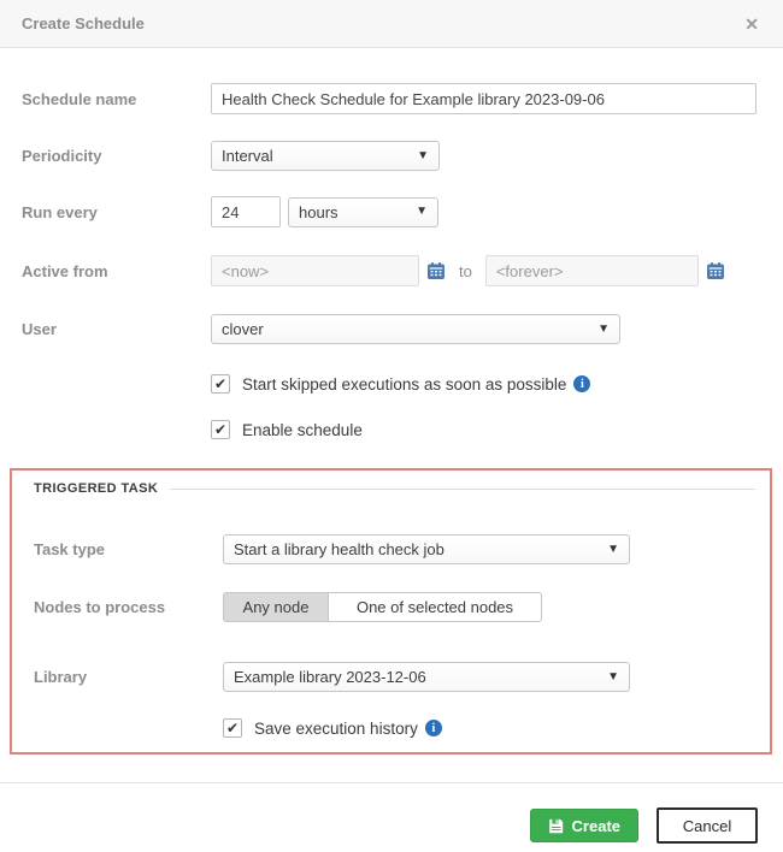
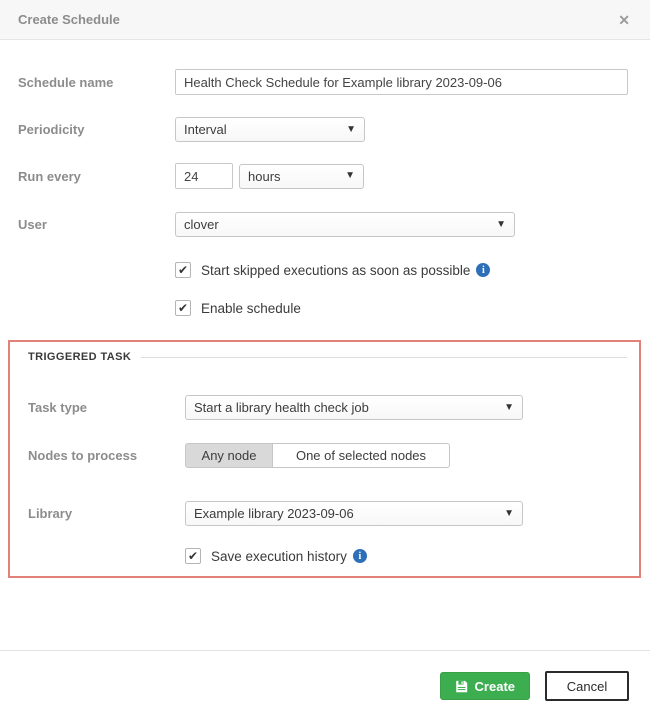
  Create Schedule
  ✕
  Schedule name
  Health Check Schedule for Example library 2023-09-06
  Periodicity
  Interval
  ▼
  Run every
  24
  hours
  ▼
- Active from
- <now>
- to
- <forever>
  User
  clover
  ▼
  ✔
  Start skipped executions as soon as possible
  i
  ✔
  Enable schedule
  TRIGGERED TASK
  Task type
  Start a library health check job
  ▼
  Nodes to process
  Any node
  One of selected nodes
  Library
- Example library 2023-12-06
+ Example library 2023-09-06
  ▼
  ✔
  Save execution history
  i
  Create
  Cancel
